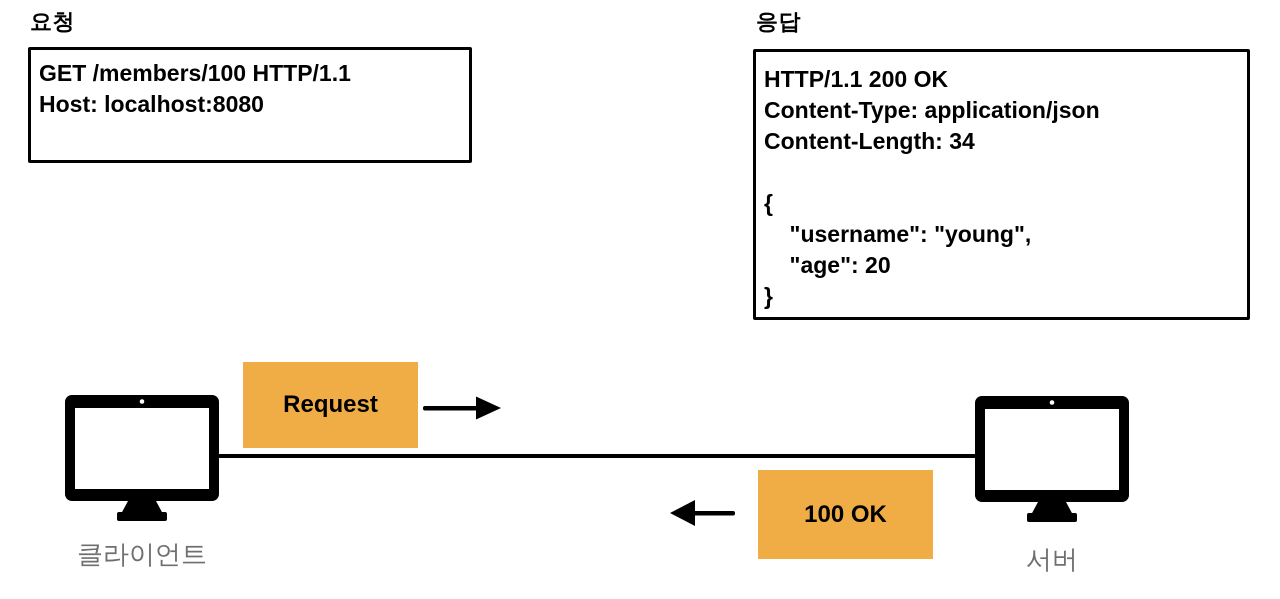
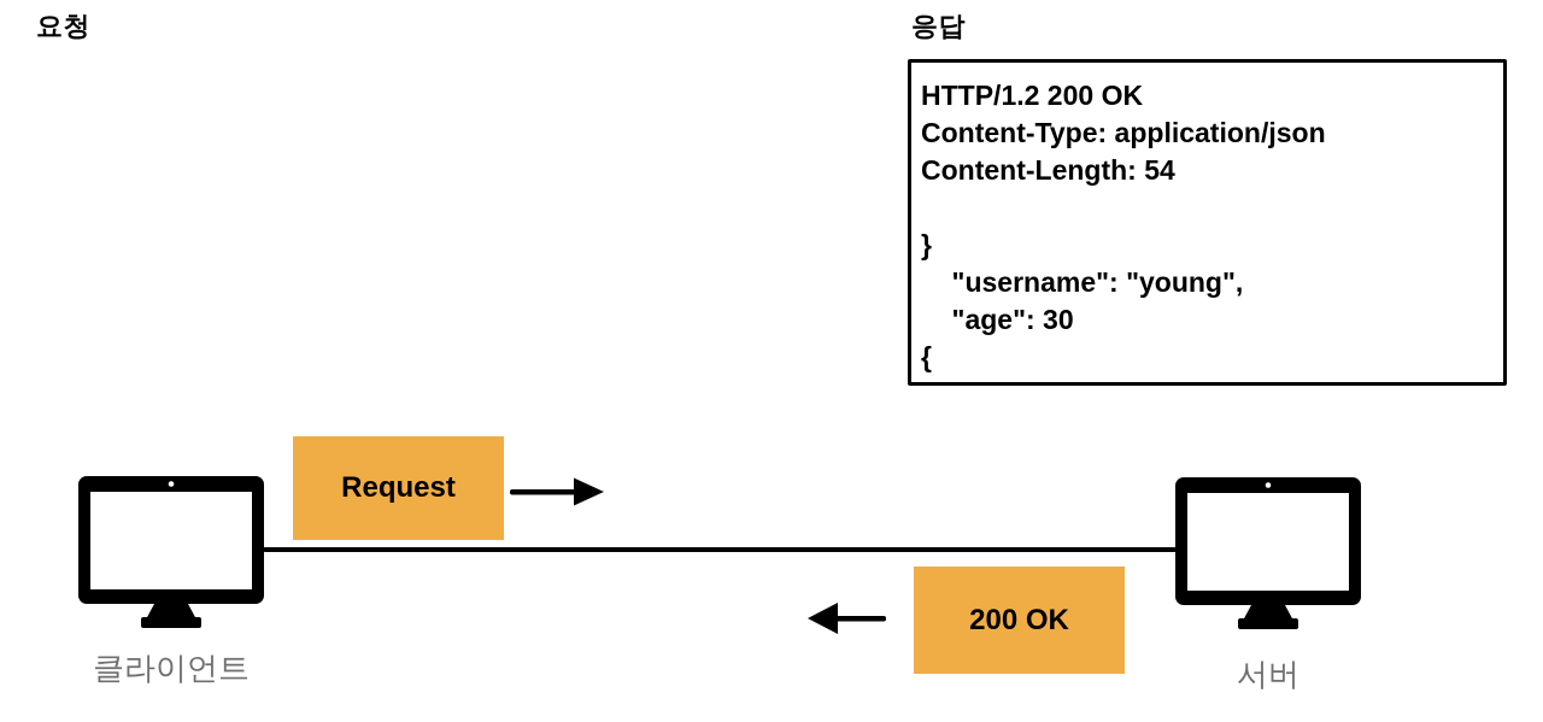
  요청
- GET /members/100 HTTP/1.1
- Host: localhost:8080
  응답
- HTTP/1.1 200 OK
+ HTTP/1.2 200 OK
  Content-Type: application/json
- Content-Length: 34
+ Content-Length: 54
- {
+ }
  "username": "young",
- "age": 20
+ "age": 30
- }
+ {
  Request
- 100 OK
+ 200 OK
  클라이언트
  서버
